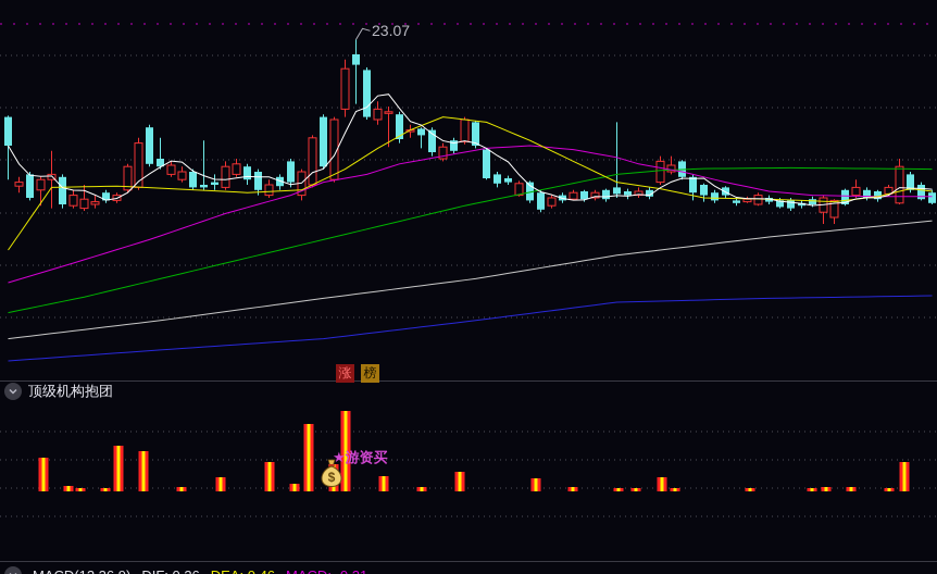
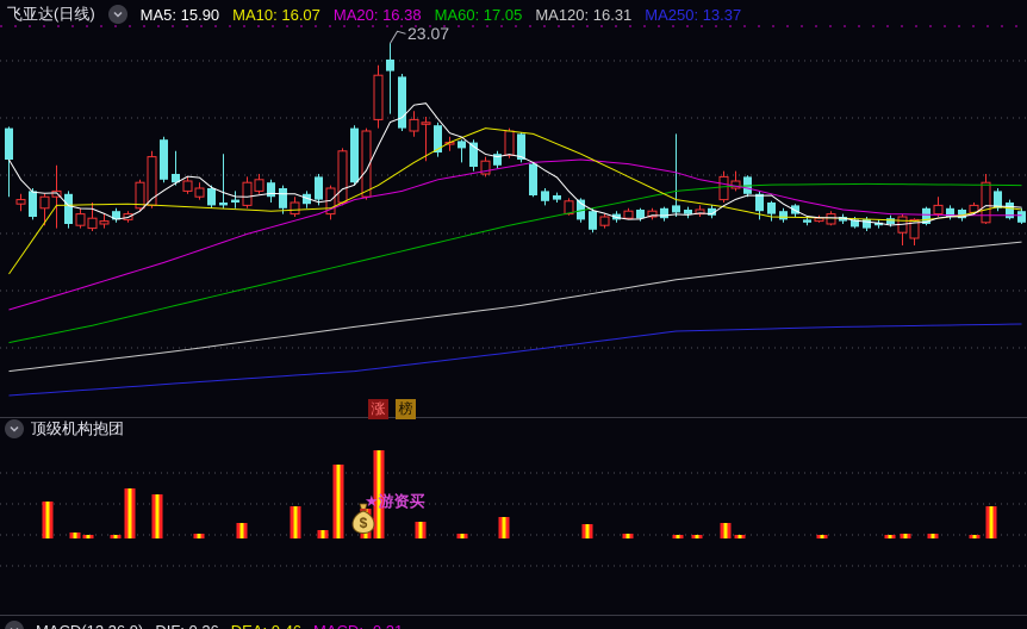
+ 飞亚达(日线)
+ MA5: 15.90
+ MA10: 16.07
+ MA20: 16.38
+ MA60: 17.05
+ MA120: 16.31
+ MA250: 13.37
  23.07
  涨
  榜
  顶级机构抱团
  $
  ★游资买
